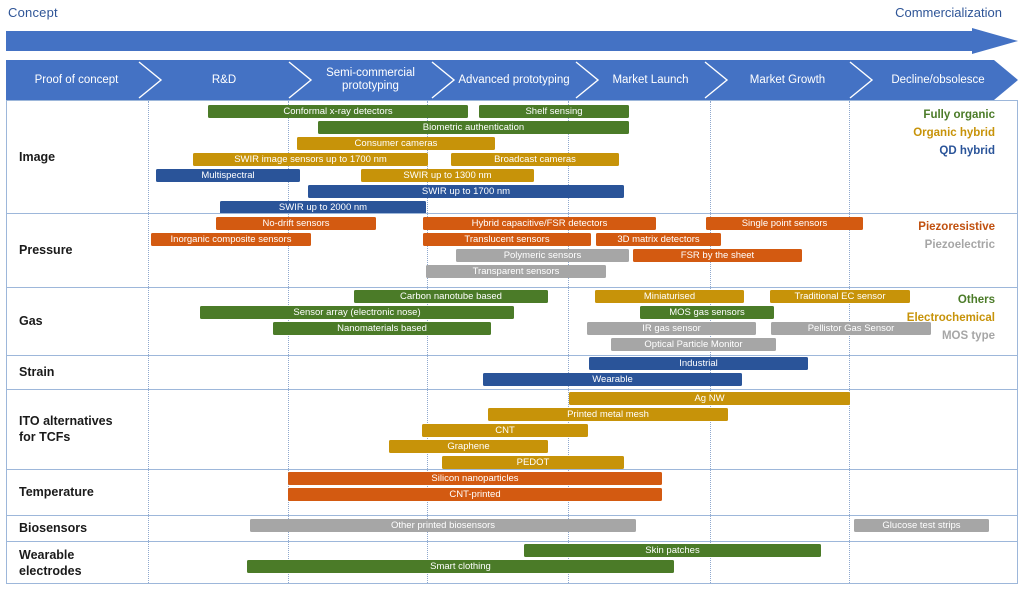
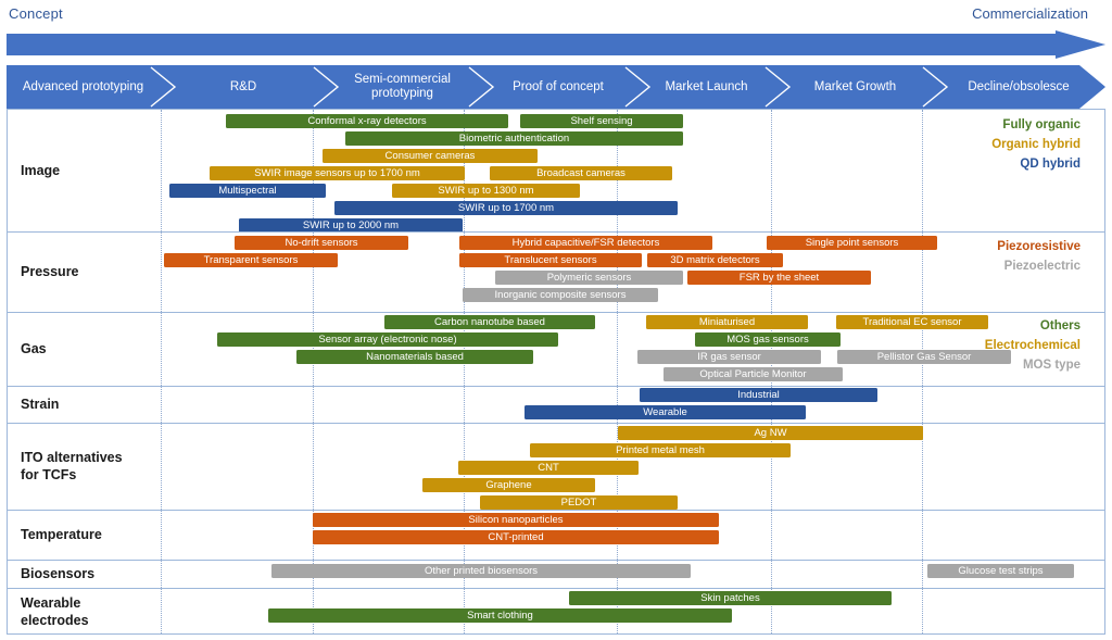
  Concept
  Commercialization
- Proof of concept
+ Advanced prototyping
  R&D
  Semi-commercial prototyping
- Advanced prototyping
+ Proof of concept
  Market Launch
  Market Growth
  Decline/obsolesce
  Image
  Fully organic
  Organic hybrid
  QD hybrid
  Conformal x-ray detectors
  Shelf sensing
  Biometric authentication
  Consumer cameras
  SWIR image sensors up to 1700 nm
  Broadcast cameras
  Multispectral
  SWIR up to 1300 nm
  SWIR up to 1700 nm
  SWIR up to 2000 nm
  Pressure
  Piezoresistive
  Piezoelectric
  No-drift sensors
  Hybrid capacitive/FSR detectors
  Single point sensors
- Inorganic composite sensors
+ Transparent sensors
  Translucent sensors
  3D matrix detectors
  Polymeric sensors
  FSR by the sheet
- Transparent sensors
+ Inorganic composite sensors
  Gas
  Others
  Electrochemical
  MOS type
  Carbon nanotube based
  Miniaturised
  Traditional EC sensor
  Sensor array (electronic nose)
  MOS gas sensors
  Nanomaterials based
  IR gas sensor
  Pellistor Gas Sensor
  Optical Particle Monitor
  Strain
  Industrial
  Wearable
  ITO alternatives
  for TCFs
  Ag NW
  Printed metal mesh
  CNT
  Graphene
  PEDOT
  Temperature
  Silicon nanoparticles
  CNT-printed
  Biosensors
  Other printed biosensors
  Glucose test strips
  Wearable
  electrodes
  Skin patches
  Smart clothing
